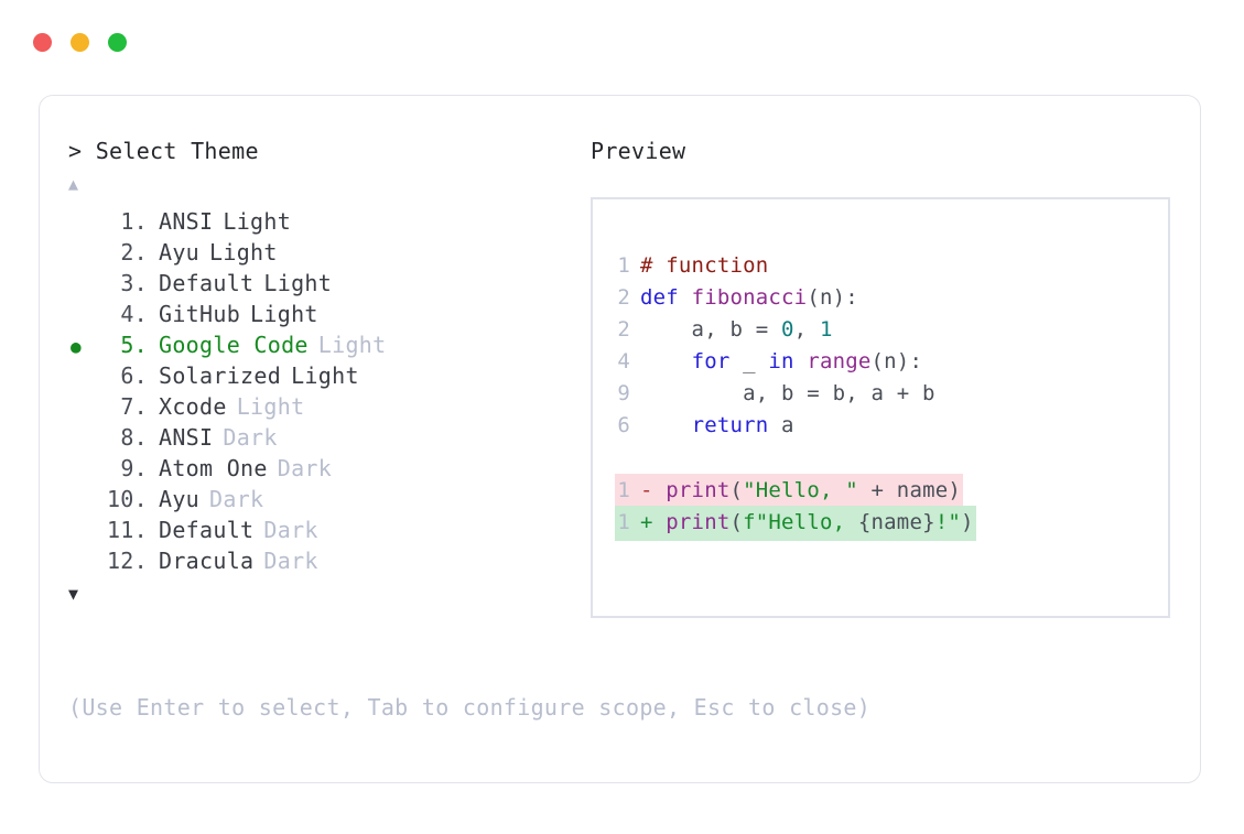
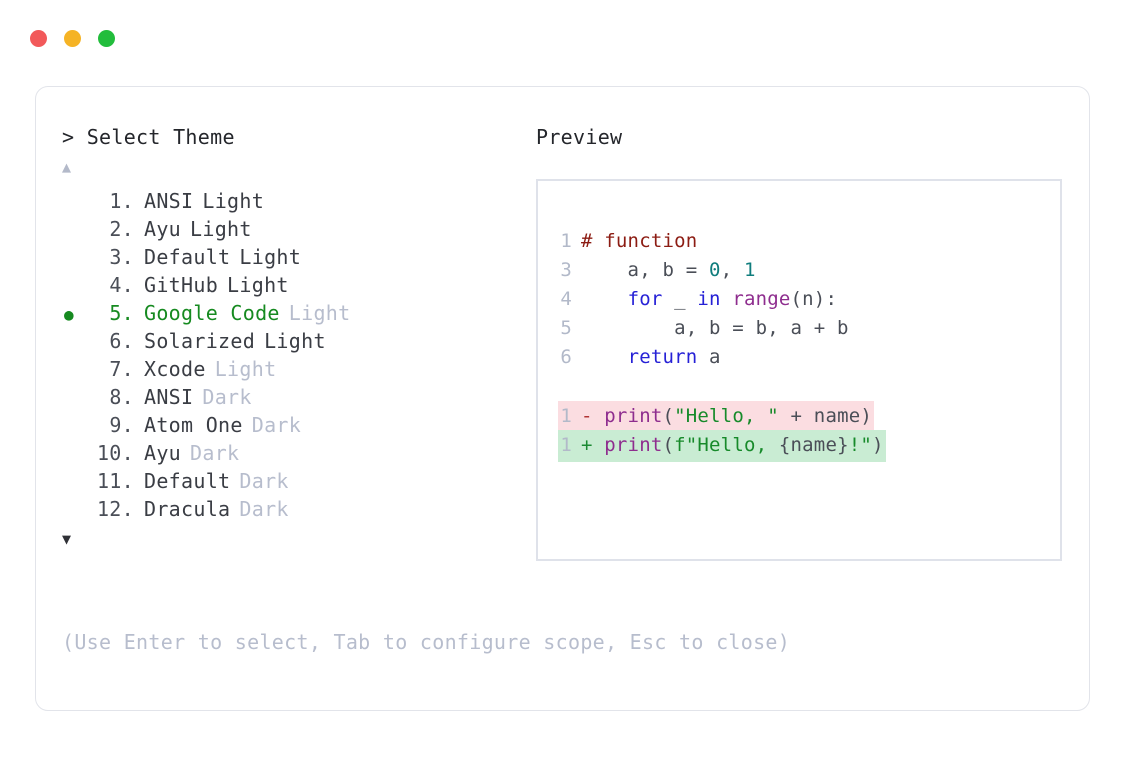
  > Select Theme
  ▲
  1.
  ANSI
  Light
  2.
  Ayu
  Light
  3.
  Default
  Light
  4.
  GitHub
  Light
  ●
  5.
  Google Code
  Light
  6.
  Solarized
  Light
  7.
  Xcode
  Light
  8.
  ANSI
  Dark
  9.
  Atom One
  Dark
  10.
  Ayu
  Dark
  11.
  Default
  Dark
  12.
  Dracula
  Dark
  ▼
  (Use Enter to select, Tab to configure scope, Esc to close)
  Preview
  1 # function
- 2 def fibonacci(n):
- 2 a, b = 0, 1
+ 3 a, b = 0, 1
  4 for _ in range(n):
- 9 a, b = b, a + b
+ 5 a, b = b, a + b
  6 return a
  1 - print("Hello, " + name)
  1 + print(f"Hello, {name}!")
